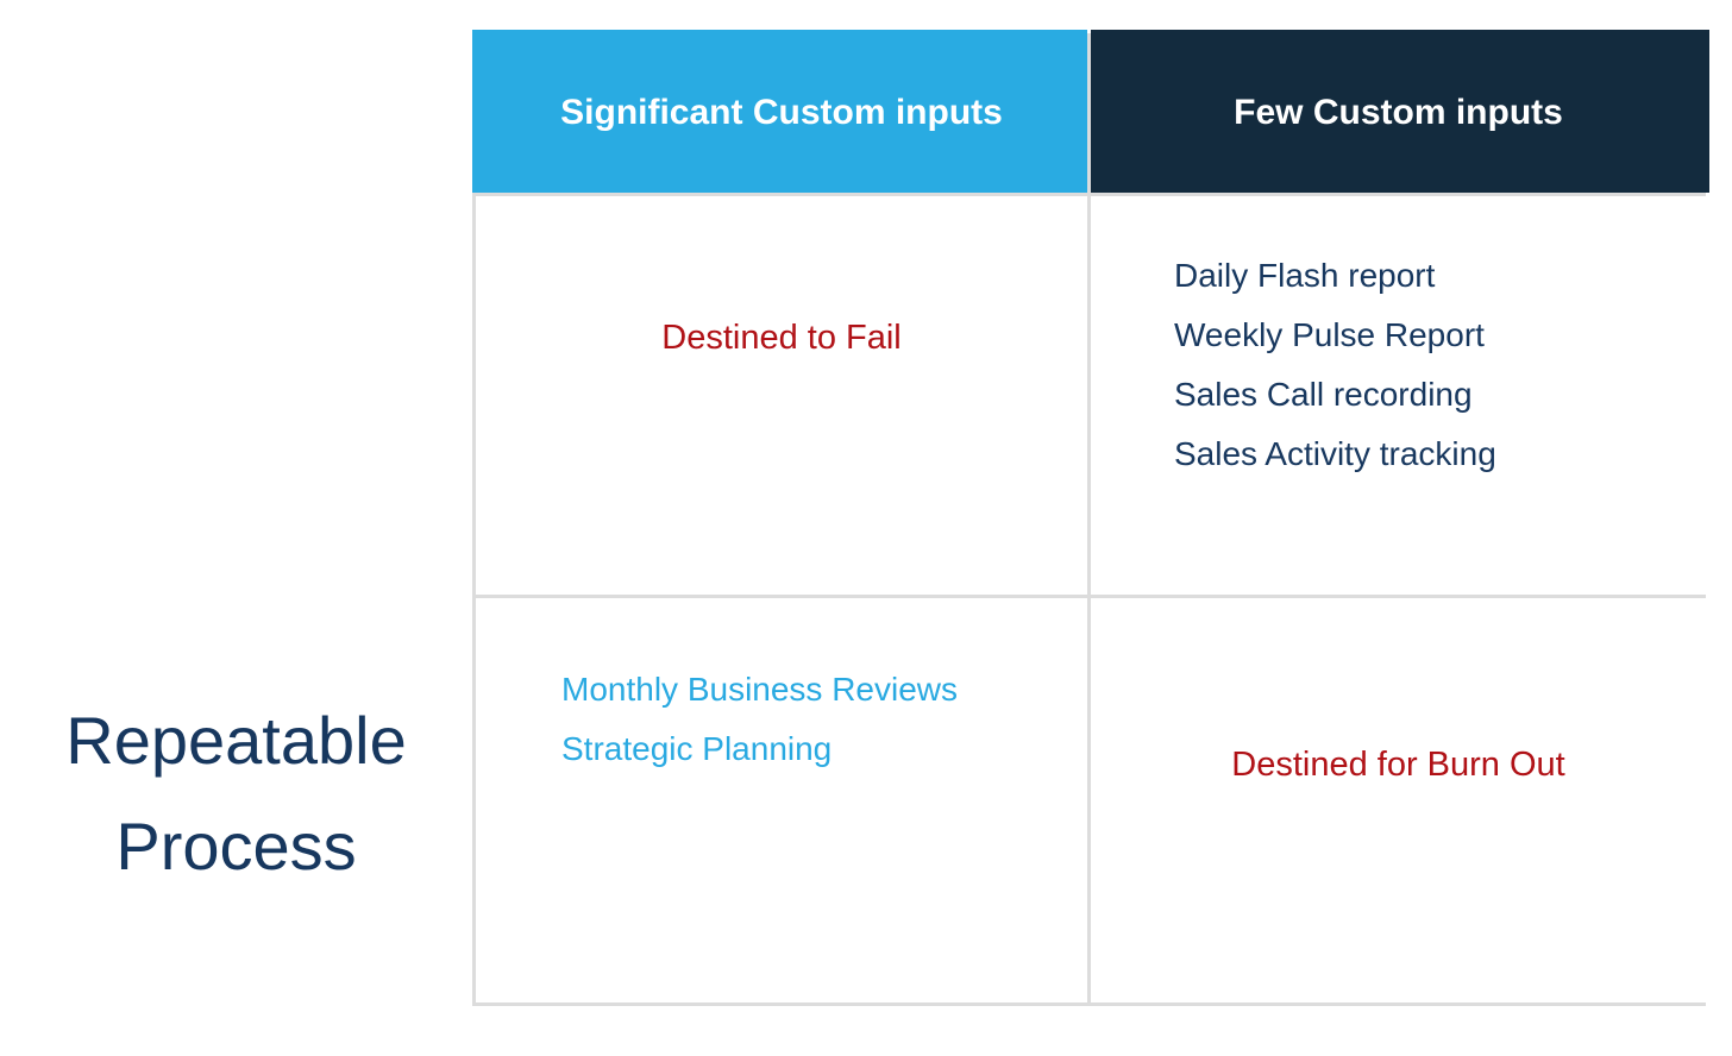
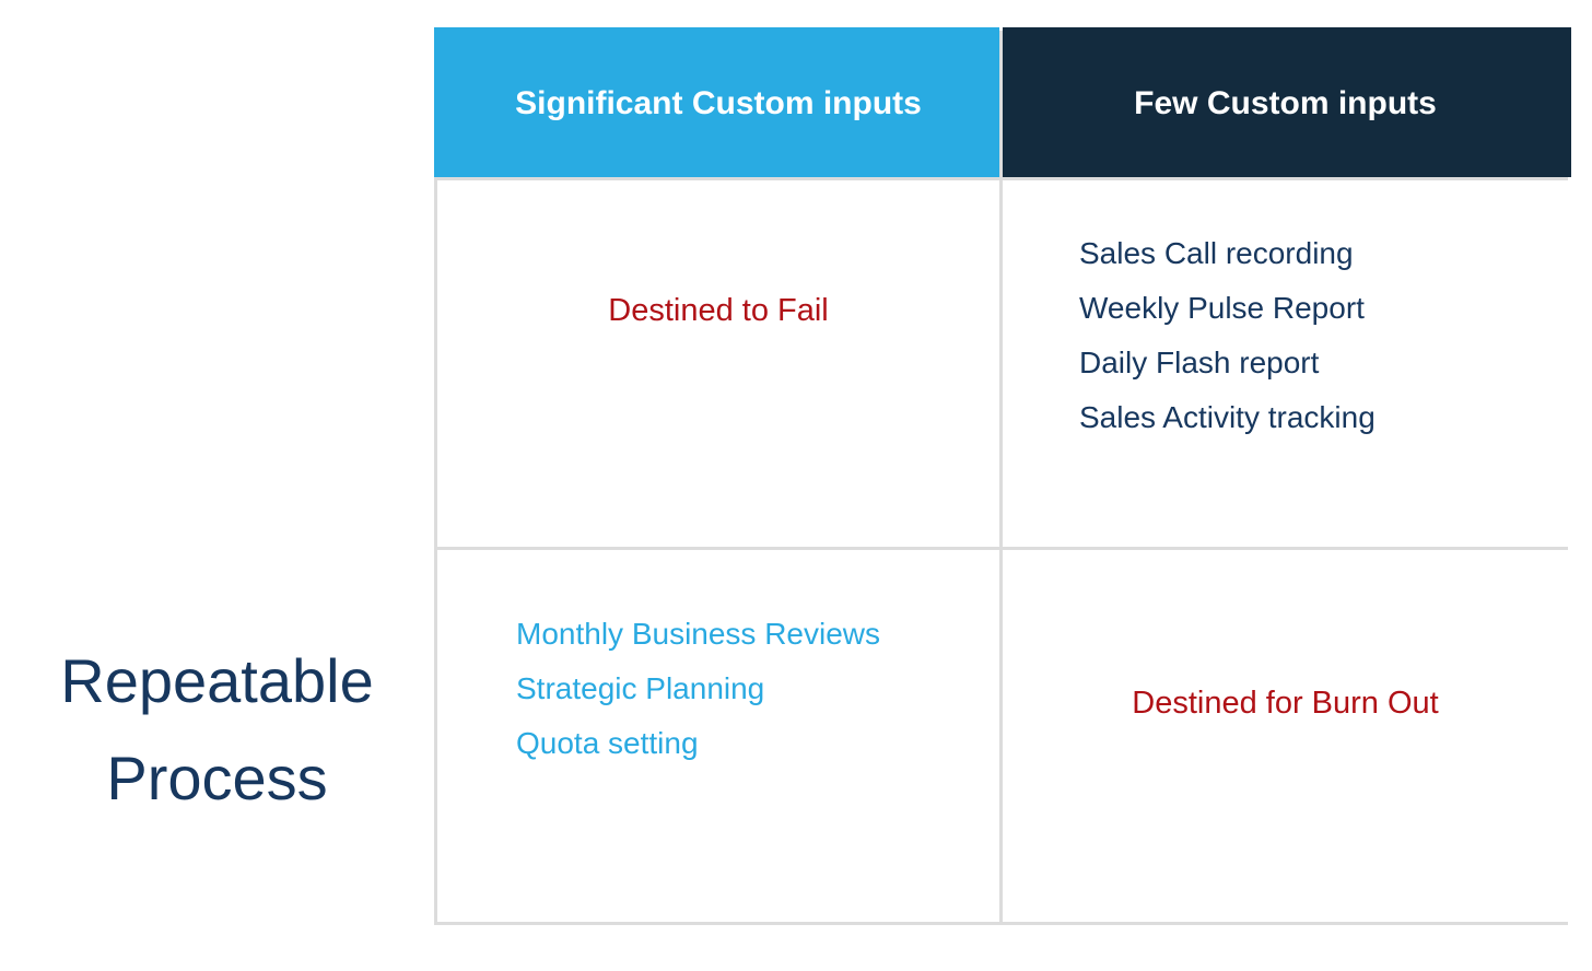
  Repeatable
  Process
  Significant Custom inputs
  Few Custom inputs
  Destined to Fail
- Daily Flash report
+ Sales Call recording
  Weekly Pulse Report
- Sales Call recording
+ Daily Flash report
  Sales Activity tracking
  Monthly Business Reviews
  Strategic Planning
+ Quota setting
  Destined for Burn Out
